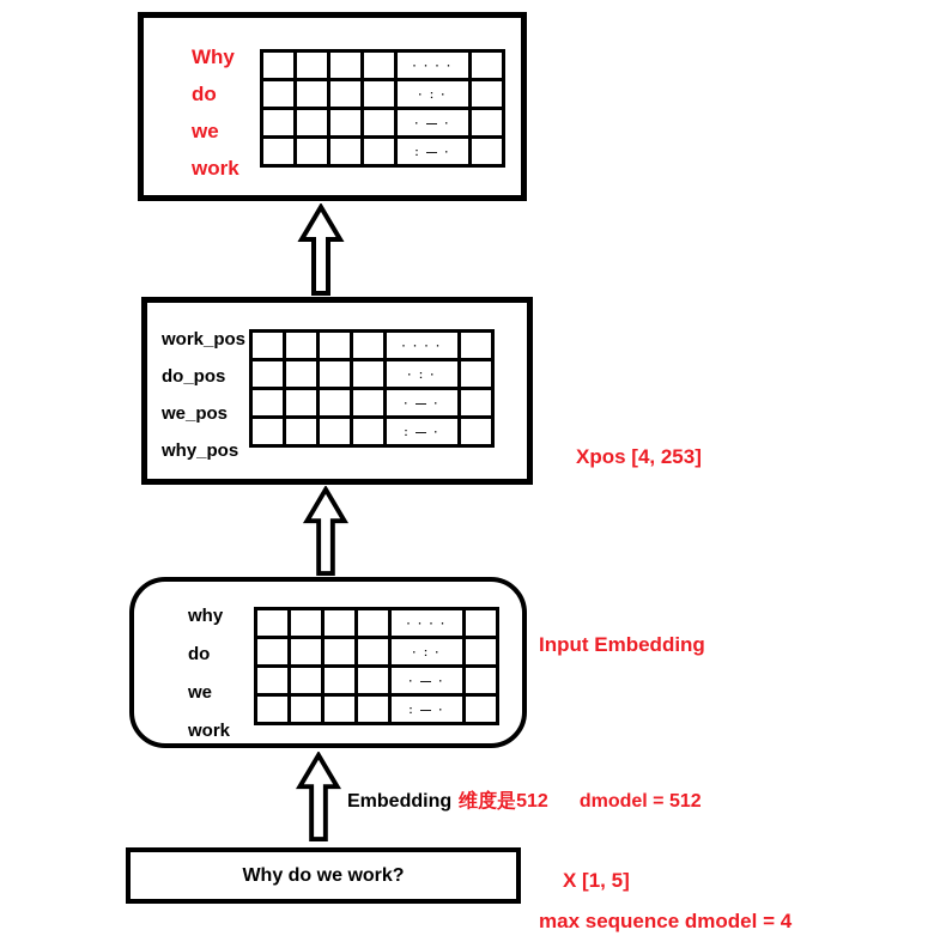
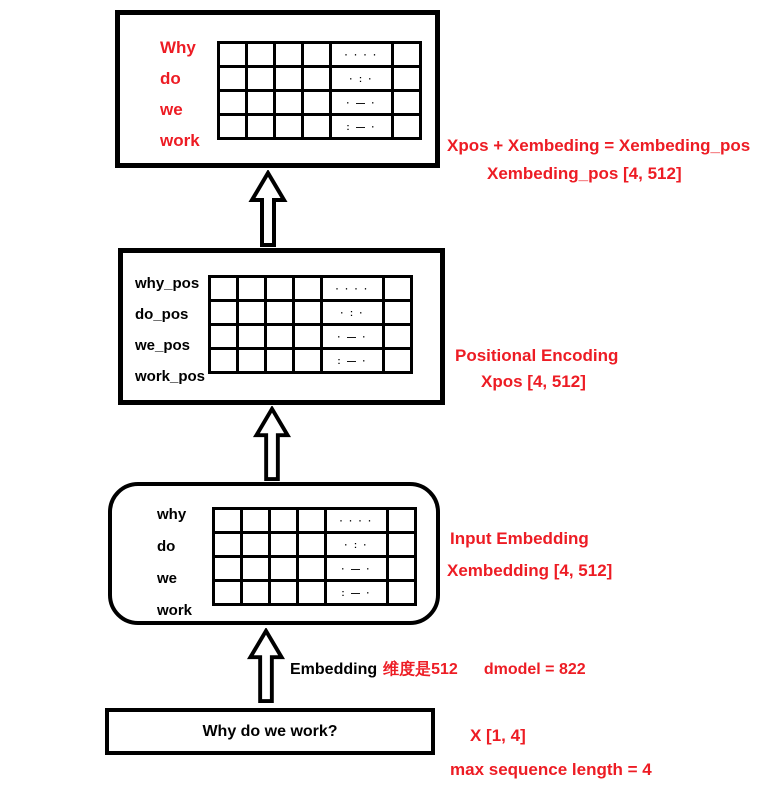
  Why
  do
  we
  work
  				· · · ·
  				· : ·
  				· — ·
  				: — ·
- work_pos
+ why_pos
  do_pos
  we_pos
- why_pos
+ work_pos
  				· · · ·
  				· : ·
  				· — ·
  				: — ·
  why
  do
  we
  work
  				· · · ·
  				· : ·
  				· — ·
  				: — ·
  Why do we work?
+ Xpos + Xembeding = Xembeding_pos
+ Xembeding_pos [4, 512]
+ Positional Encoding
- Xpos [4, 253]
+ Xpos [4, 512]
  Input Embedding
+ Xembedding [4, 512]
  Embedding
  维度是512
- dmodel = 512
+ dmodel = 822
- X [1, 5]
+ X [1, 4]
- max sequence dmodel = 4
+ max sequence length = 4
